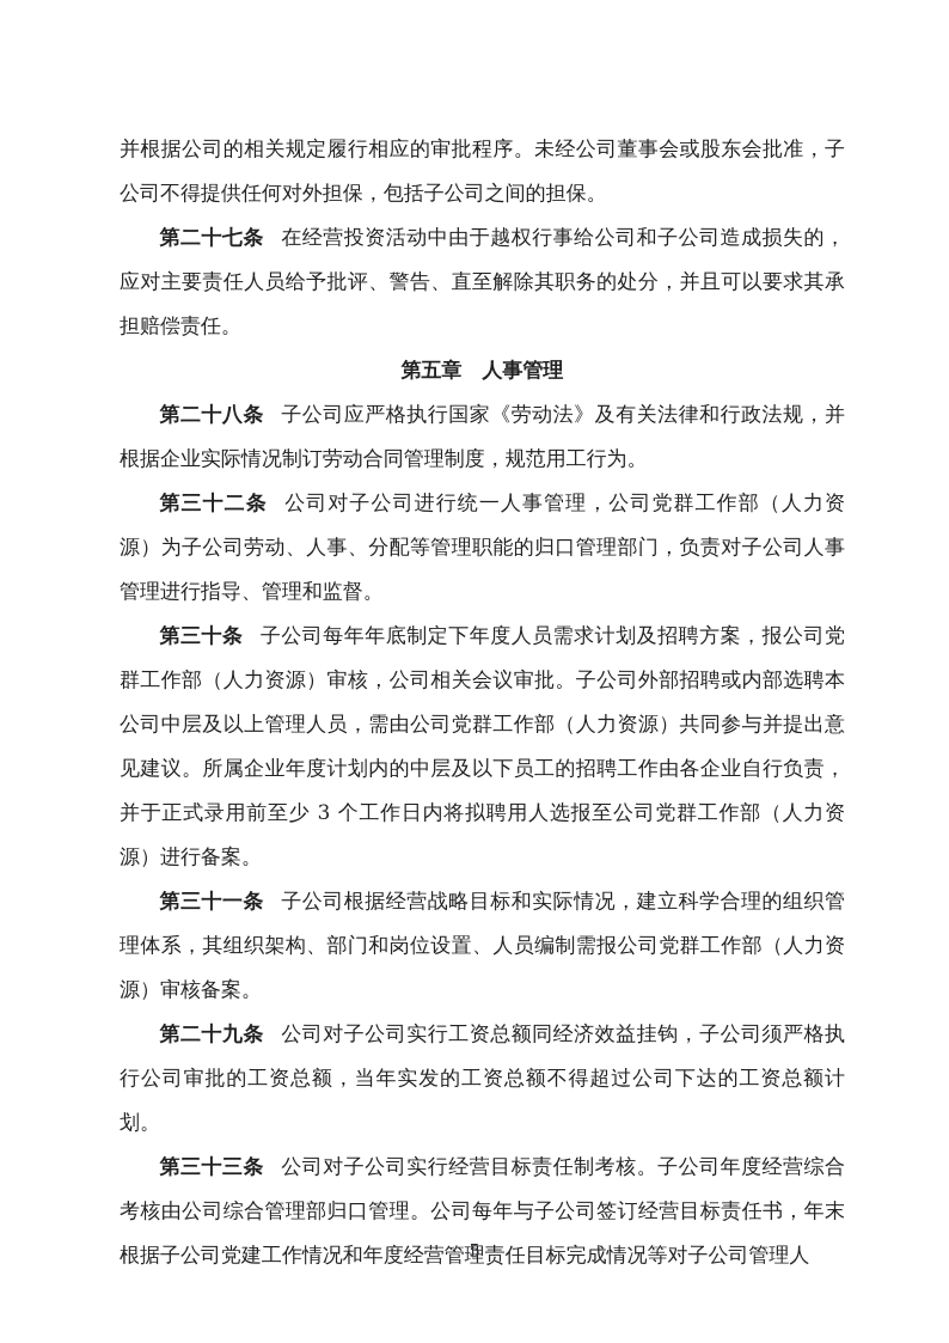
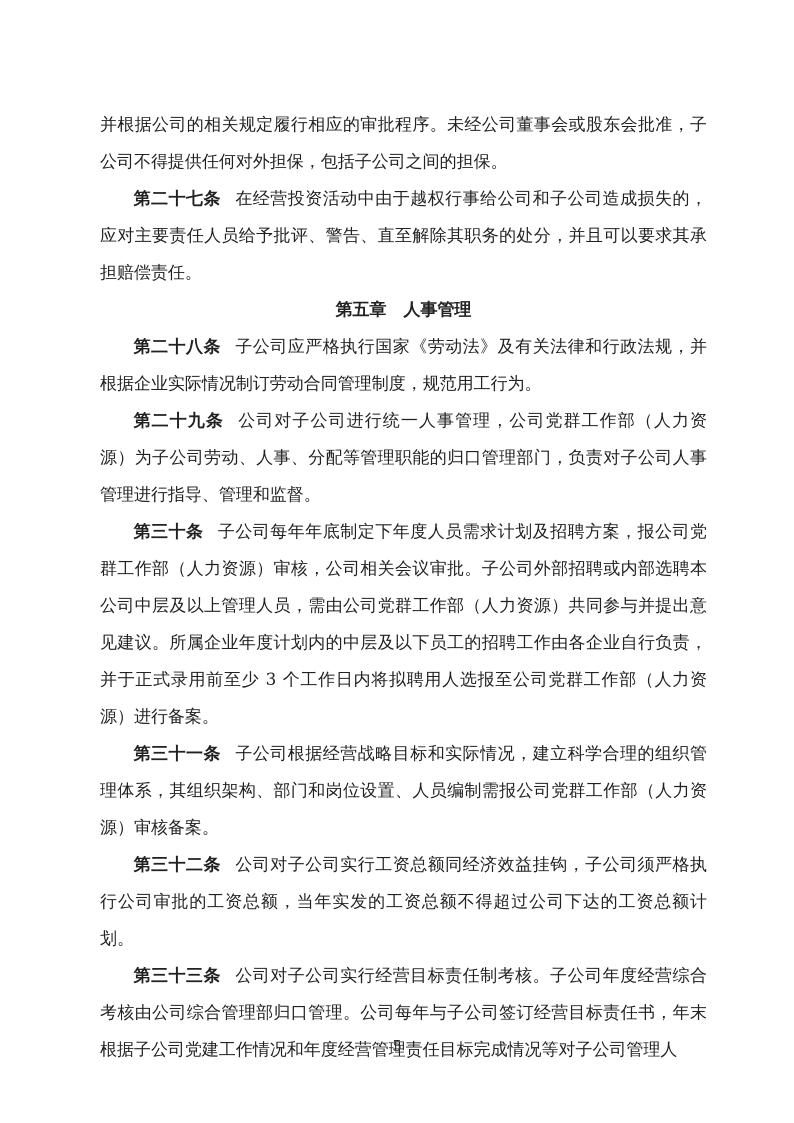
  并根据公司的相关规定履行相应的审批程序。未经公司董事会或股东会批准，子公司不得提供任何对外担保，包括子公司之间的担保。
  第二十七条 在经营投资活动中由于越权行事给公司和子公司造成损失的，应对主要责任人员给予批评、警告、直至解除其职务的处分，并且可以要求其承担赔偿责任。
  第五章 人事管理
  第二十八条 子公司应严格执行国家《劳动法》及有关法律和行政法规，并根据企业实际情况制订劳动合同管理制度，规范用工行为。
- 第三十二条 公司对子公司进行统一人事管理，公司党群工作部（人力资源）为子公司劳动、人事、分配等管理职能的归口管理部门，负责对子公司人事管理进行指导、管理和监督。
+ 第二十九条 公司对子公司进行统一人事管理，公司党群工作部（人力资源）为子公司劳动、人事、分配等管理职能的归口管理部门，负责对子公司人事管理进行指导、管理和监督。
  第三十条 子公司每年年底制定下年度人员需求计划及招聘方案，报公司党群工作部（人力资源）审核，公司相关会议审批。子公司外部招聘或内部选聘本公司中层及以上管理人员，需由公司党群工作部（人力资源）共同参与并提出意见建议。所属企业年度计划内的中层及以下员工的招聘工作由各企业自行负责，并于正式录用前至少 3 个工作日内将拟聘用人选报至公司党群工作部（人力资源）进行备案。
  第三十一条 子公司根据经营战略目标和实际情况，建立科学合理的组织管理体系，其组织架构、部门和岗位设置、人员编制需报公司党群工作部（人力资源）审核备案。
- 第二十九条 公司对子公司实行工资总额同经济效益挂钩，子公司须严格执行公司审批的工资总额，当年实发的工资总额不得超过公司下达的工资总额计划。
+ 第三十二条 公司对子公司实行工资总额同经济效益挂钩，子公司须严格执行公司审批的工资总额，当年实发的工资总额不得超过公司下达的工资总额计划。
  第三十三条 公司对子公司实行经营目标责任制考核。子公司年度经营综合考核由公司综合管理部归口管理。公司每年与子公司签订经营目标责任书，年末根据子公司党建工作情况和年度经营管理责任目标完成情况等对子公司管理人
  5
